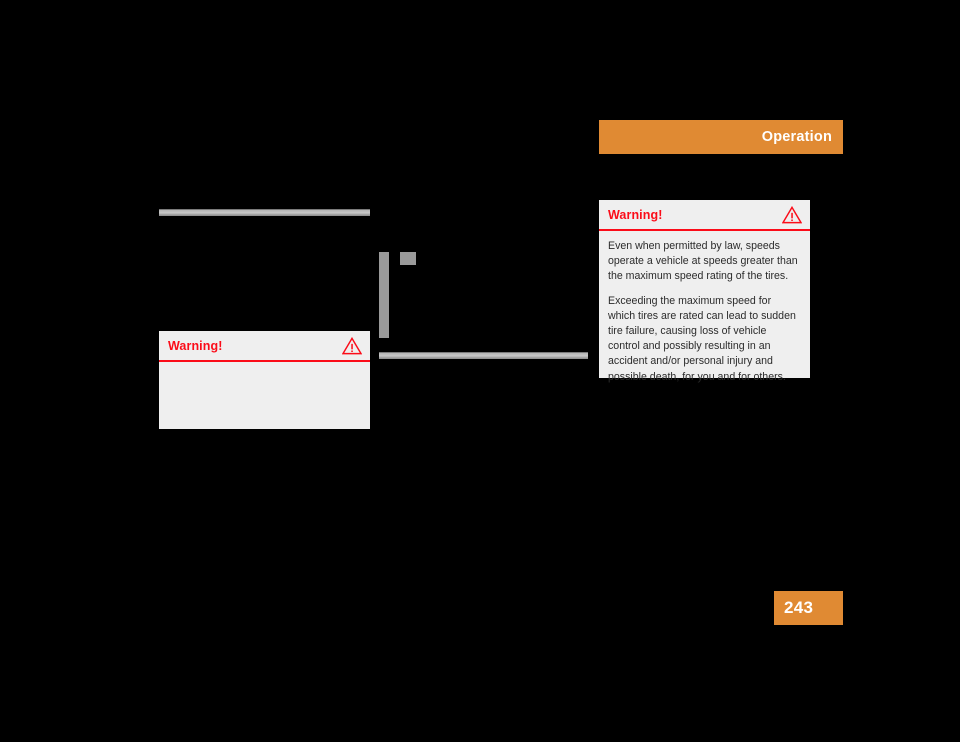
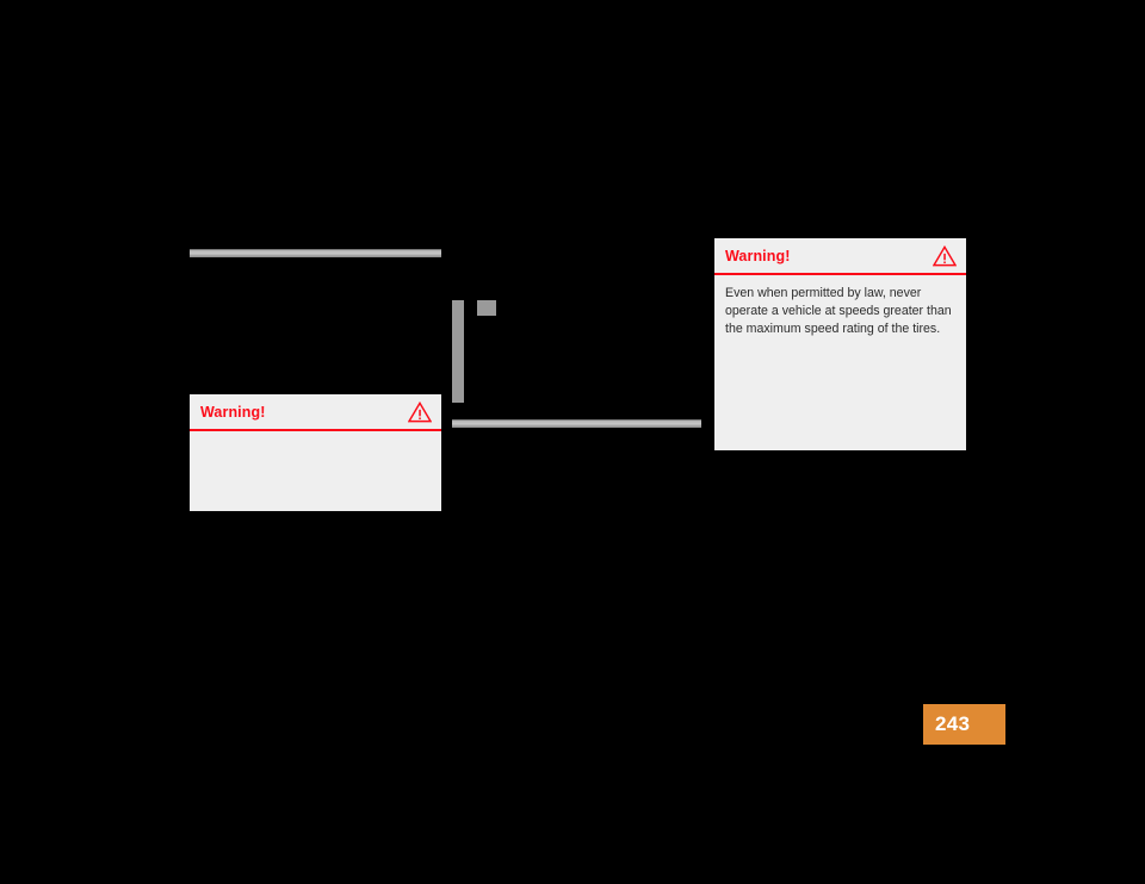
- Operation
  Warning!
  Warning!
- Even when permitted by law, speeds operate a vehicle at speeds greater than the maximum speed rating of the tires.
+ Even when permitted by law, never operate a vehicle at speeds greater than the maximum speed rating of the tires.
- Exceeding the maximum speed for which tires are rated can lead to sudden tire failure, causing loss of vehicle control and possibly resulting in an accident and/or personal injury and possible death, for you and for others.
  243
